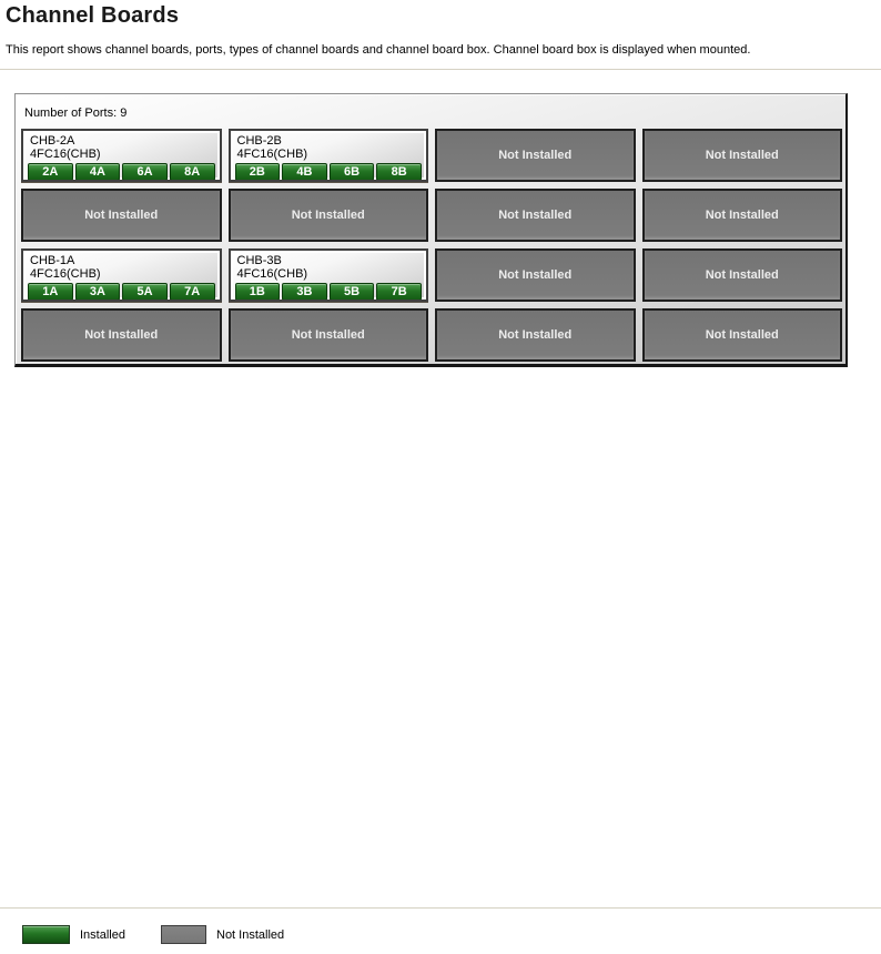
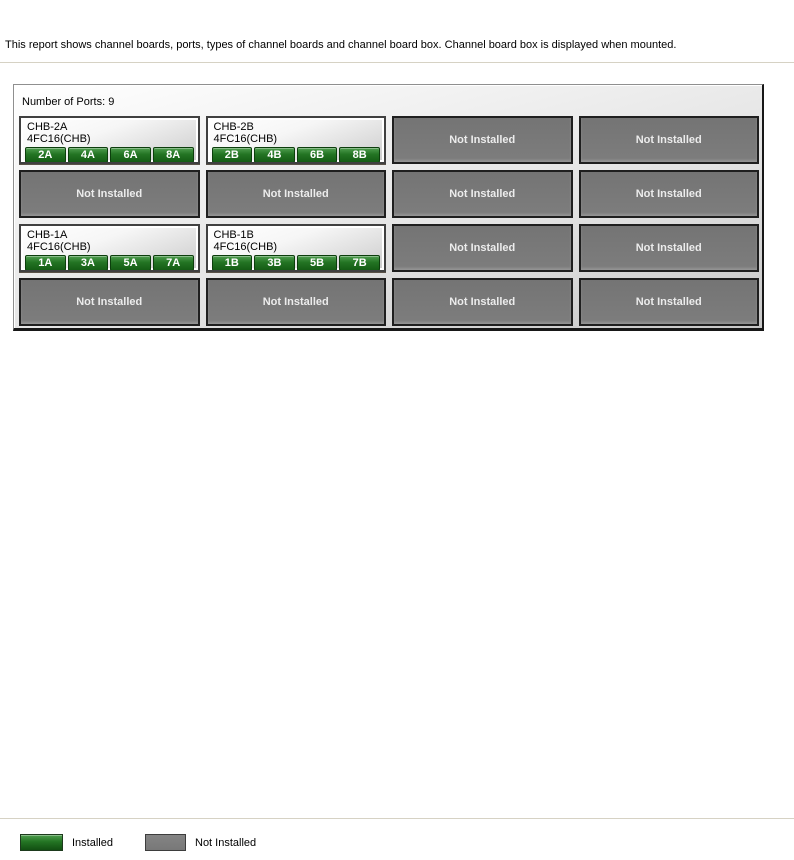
- Channel Boards
  This report shows channel boards, ports, types of channel boards and channel board box. Channel board box is displayed when mounted.
  Number of Ports: 9
  CHB-2A
  4FC16(CHB)
  2A
  4A
  6A
  8A
  CHB-2B
  4FC16(CHB)
  2B
  4B
  6B
  8B
  Not Installed
  Not Installed
  Not Installed
  Not Installed
  Not Installed
  Not Installed
  CHB-1A
  4FC16(CHB)
  1A
  3A
  5A
  7A
- CHB-3B
+ CHB-1B
  4FC16(CHB)
  1B
  3B
  5B
  7B
  Not Installed
  Not Installed
  Not Installed
  Not Installed
  Not Installed
  Not Installed
  Installed
  Not Installed
